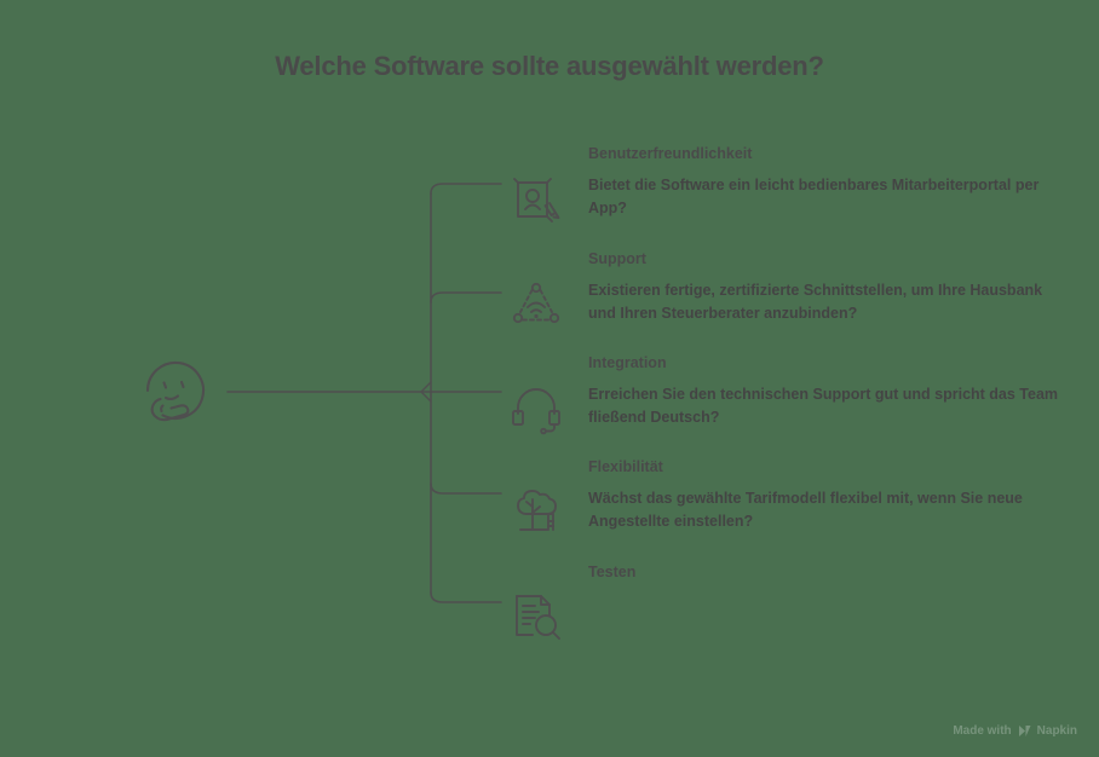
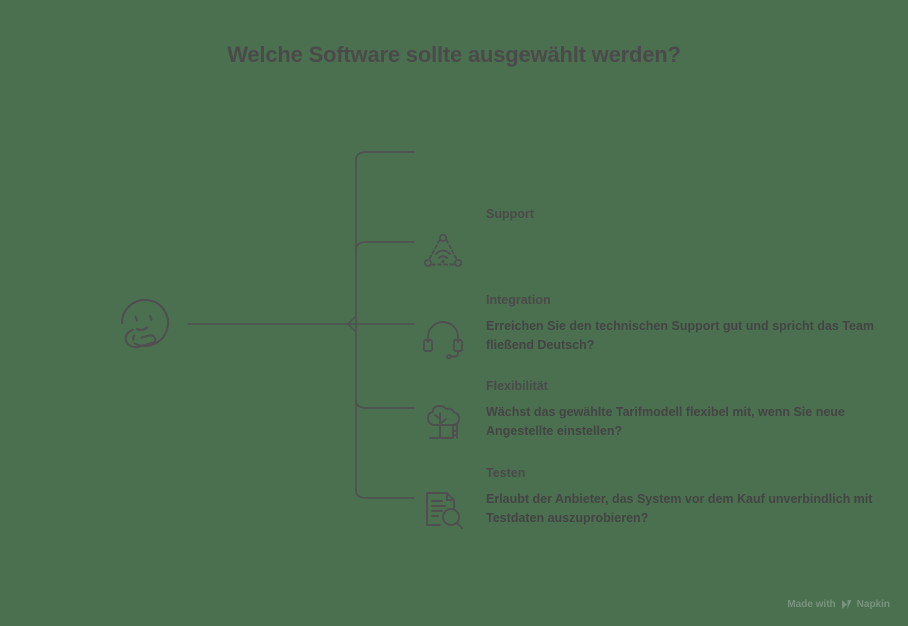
  Welche Software sollte ausgewählt werden?
- Benutzerfreundlichkeit
- Bietet die Software ein leicht bedienbares Mitarbeiterportal per App?
  Support
- Existieren fertige, zertifizierte Schnittstellen, um Ihre Hausbank und Ihren Steuerberater anzubinden?
  Integration
  Erreichen Sie den technischen Support gut und spricht das Team fließend Deutsch?
  Flexibilität
  Wächst das gewählte Tarifmodell flexibel mit, wenn Sie neue Angestellte einstellen?
  Testen
+ Erlaubt der Anbieter, das System vor dem Kauf unverbindlich mit Testdaten auszuprobieren?
  Made with
  Napkin
